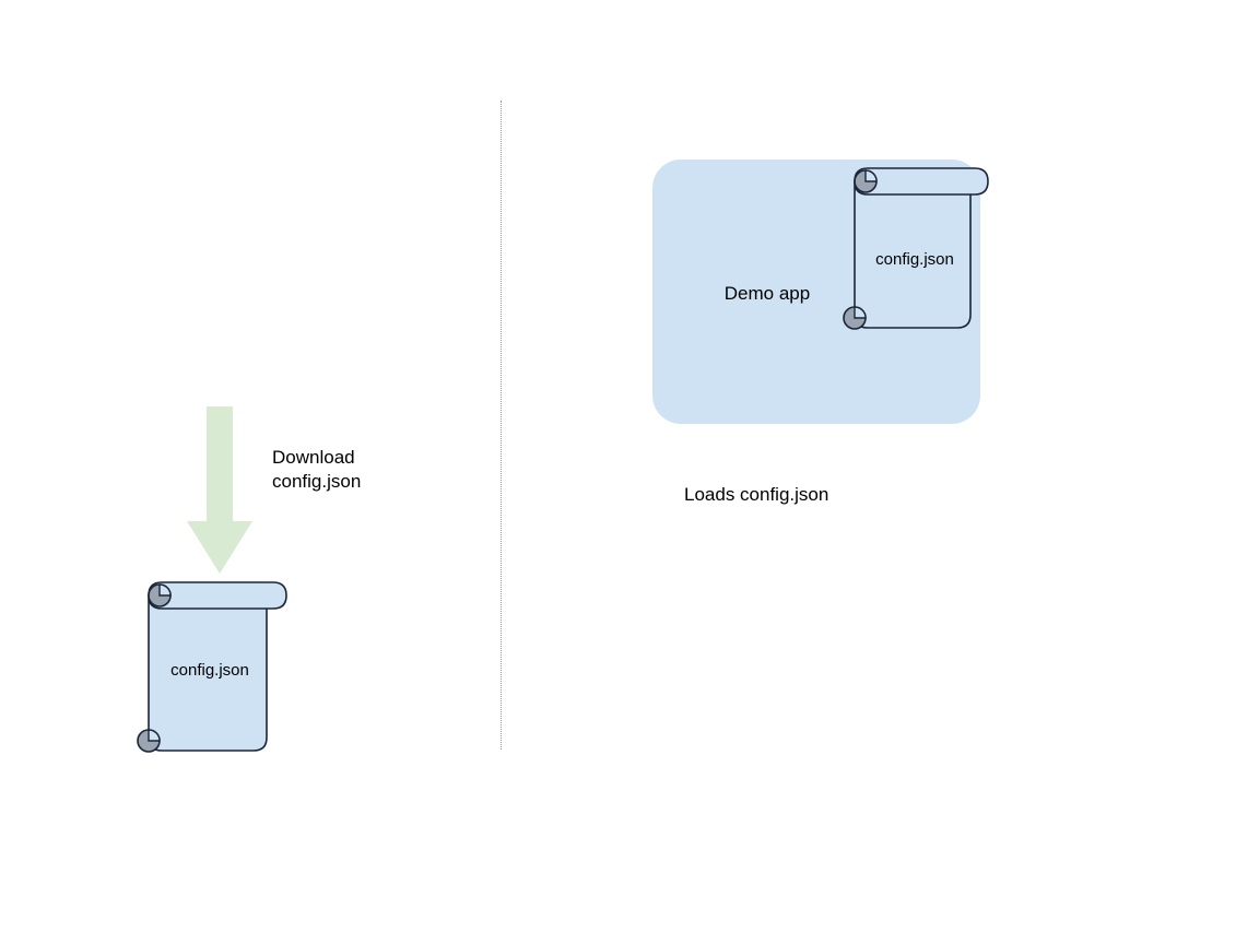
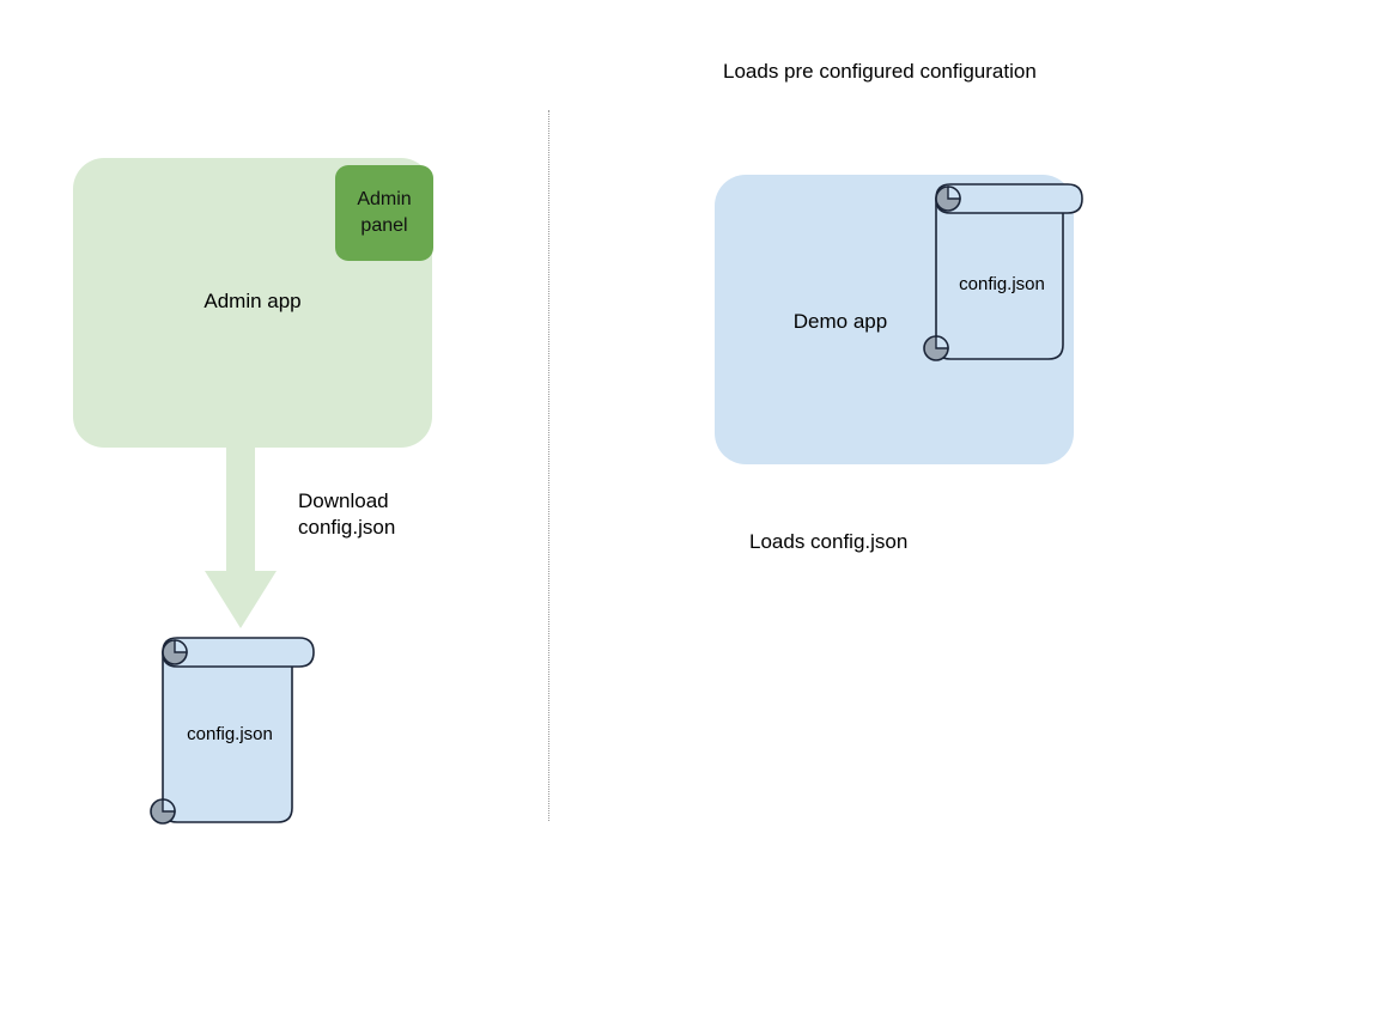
+ Loads pre configured configuration
+ Admin app
+ Admin panel
  Download
  config.json
  config.json
  Demo app
  config.json
  Loads config.json
